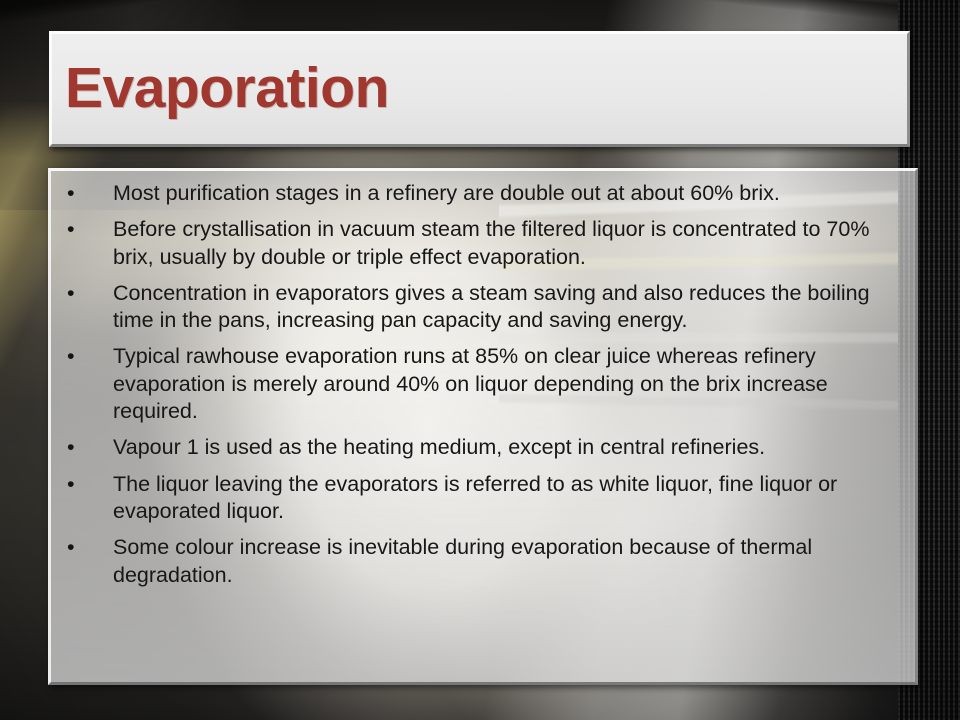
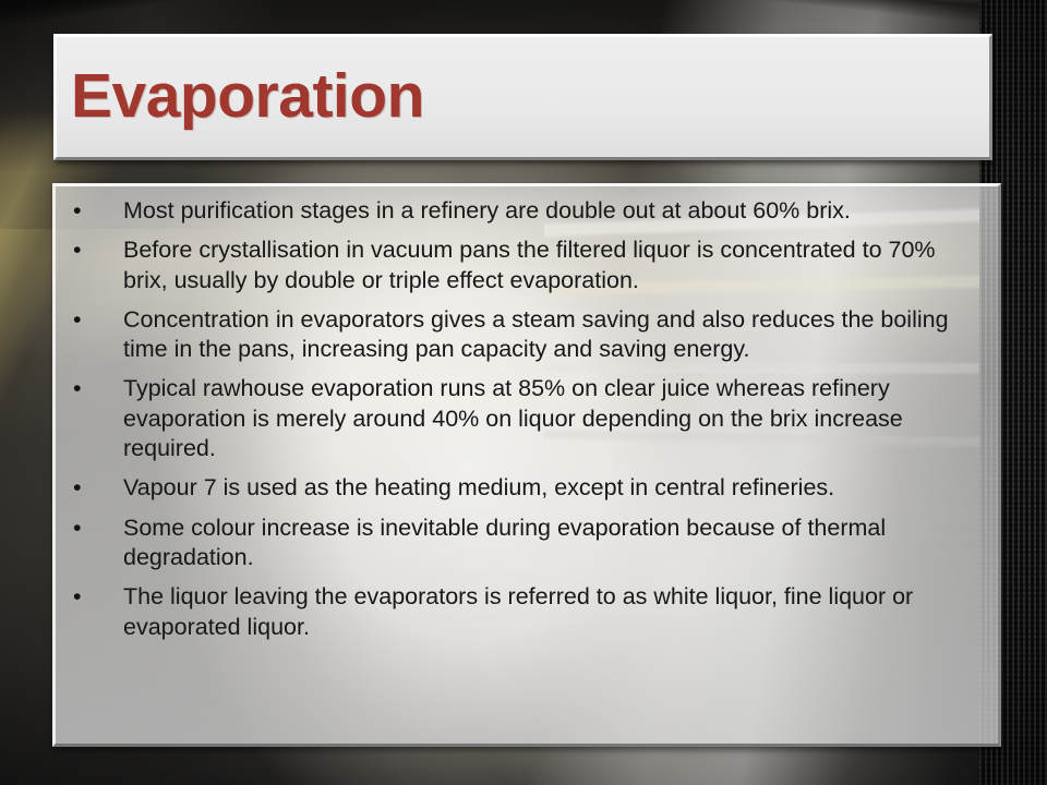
  Evaporation
  •
  Most purification stages in a refinery are double out at about 60% brix.
  •
- Before crystallisation in vacuum steam the filtered liquor is concentrated to 70% brix, usually by double or triple effect evaporation.
+ Before crystallisation in vacuum pans the filtered liquor is concentrated to 70% brix, usually by double or triple effect evaporation.
  •
  Concentration in evaporators gives a steam saving and also reduces the boiling time in the pans, increasing pan capacity and saving energy.
  •
  Typical rawhouse evaporation runs at 85% on clear juice whereas refinery evaporation is merely around 40% on liquor depending on the brix increase required.
  •
- Vapour 1 is used as the heating medium, except in central refineries.
+ Vapour 7 is used as the heating medium, except in central refineries.
  •
- The liquor leaving the evaporators is referred to as white liquor, fine liquor or evaporated liquor.
+ Some colour increase is inevitable during evaporation because of thermal degradation.
  •
- Some colour increase is inevitable during evaporation because of thermal degradation.
+ The liquor leaving the evaporators is referred to as white liquor, fine liquor or evaporated liquor.
